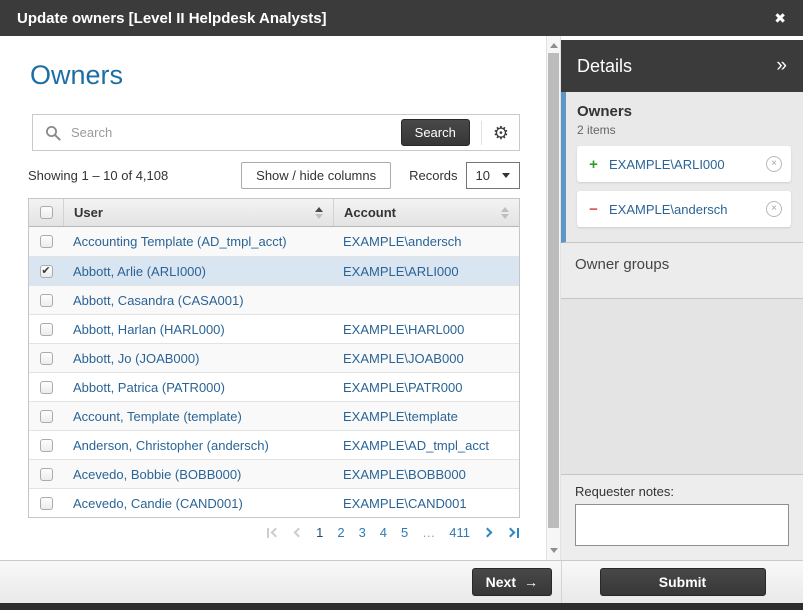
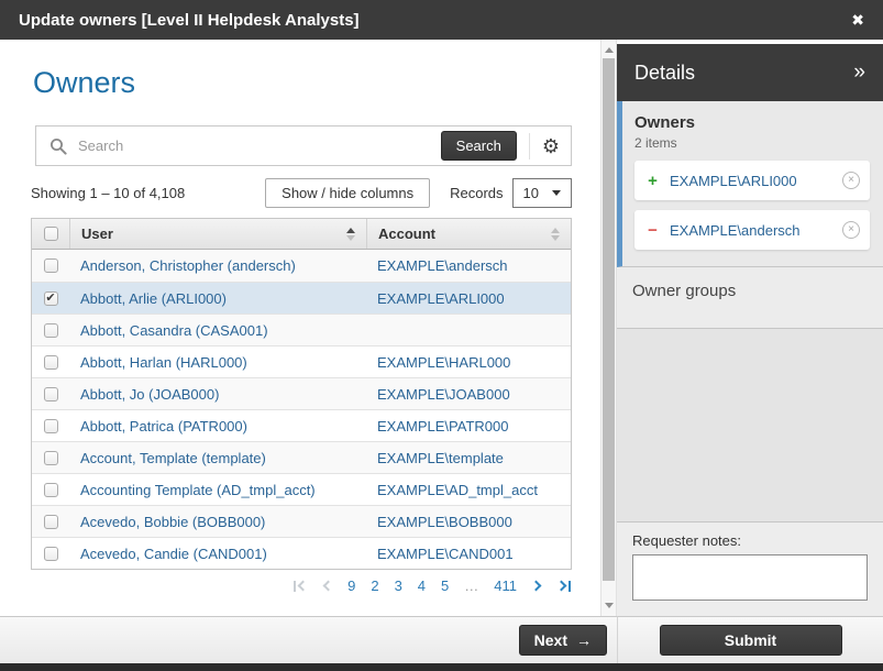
  Update owners [Level II Helpdesk Analysts]
  ✖
  Owners
  Search
  Search
  ⚙
  Showing 1 – 10 of 4,108
  Show / hide columns
  Records
  10
  User
  Account
- Accounting Template (AD_tmpl_acct)
+ Anderson, Christopher (andersch)
  EXAMPLE\andersch
  ✔
  Abbott, Arlie (ARLI000)
  EXAMPLE\ARLI000
  Abbott, Casandra (CASA001)
  Abbott, Harlan (HARL000)
  EXAMPLE\HARL000
  Abbott, Jo (JOAB000)
  EXAMPLE\JOAB000
  Abbott, Patrica (PATR000)
  EXAMPLE\PATR000
  Account, Template (template)
  EXAMPLE\template
- Anderson, Christopher (andersch)
+ Accounting Template (AD_tmpl_acct)
  EXAMPLE\AD_tmpl_acct
  Acevedo, Bobbie (BOBB000)
  EXAMPLE\BOBB000
  Acevedo, Candie (CAND001)
  EXAMPLE\CAND001
- 1
+ 9
  2
  3
  4
  5
  …
  411
  Details
  »
  Owners
  2 items
  +
  EXAMPLE\ARLI000
  ×
  −
  EXAMPLE\andersch
  ×
  Owner groups
  Requester notes:
  Next
  →
  Submit
